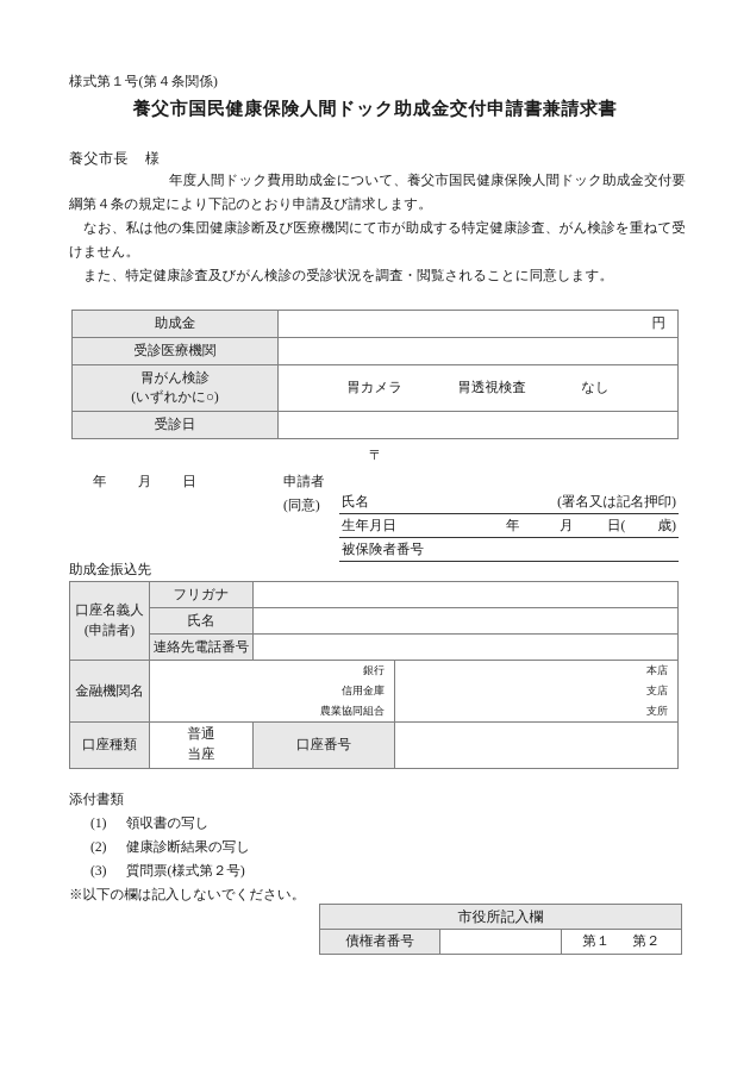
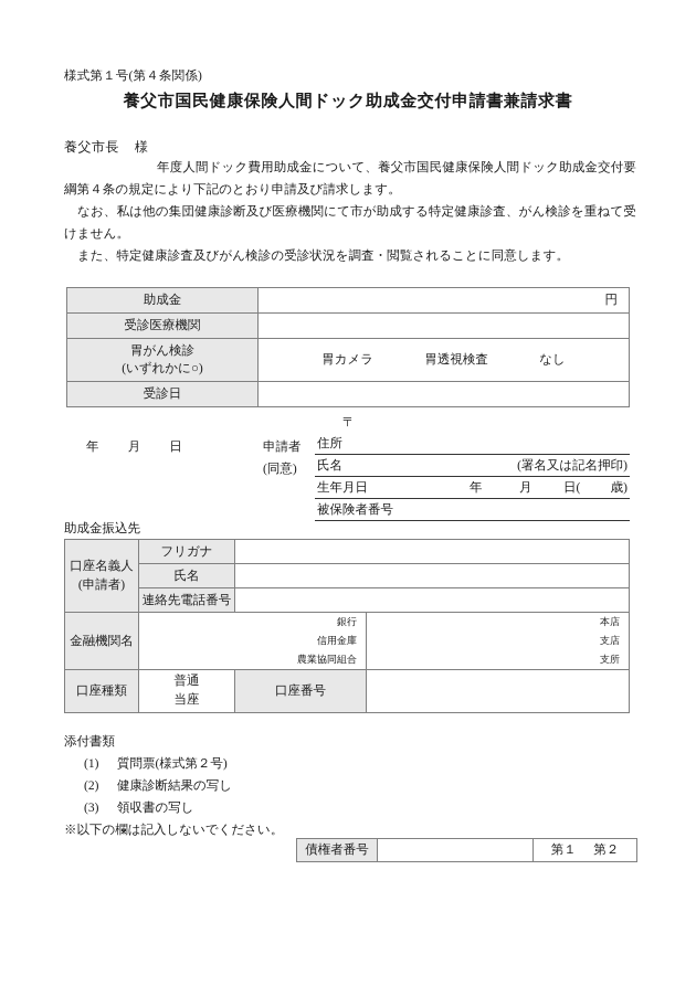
  様式第１号(第４条関係)
  養父市国民健康保険人間ドック助成金交付申請書兼請求書
  養父市長 様
  年度人間ドック費用助成金について、養父市国民健康保険人間ドック助成金交付要綱第４条の規定により下記のとおり申請及び請求します。
  なお、私は他の集団健康診断及び医療機関にて市が助成する特定健康診査、がん検診を重ねて受けません。
  また、特定健康診査及びがん検診の受診状況を調査・閲覧されることに同意します。
  助成金	円
  受診医療機関
  胃がん検診 (いずれかに○)	胃カメラ 胃透視検査 なし
  受診日
  〒
  年 月 日
  申請者
  (同意)
+ 住所
  氏名
  (署名又は記名押印)
  生年月日
  年
  月
  日(
  歳)
  被保険者番号
  助成金振込先
  口座名義人 (申請者)	フリガナ
  氏名
  連絡先電話番号
  金融機関名	銀行 信用金庫 農業協同組合	本店 支店 支所
  口座種類	普通 当座	口座番号
  添付書類
- (1) 領収書の写し
+ (1) 質問票(様式第２号)
  (2) 健康診断結果の写し
- (3) 質問票(様式第２号)
+ (3) 領収書の写し
  ※以下の欄は記入しないでください。
- 市役所記入欄
  債権者番号		第１ 第２
